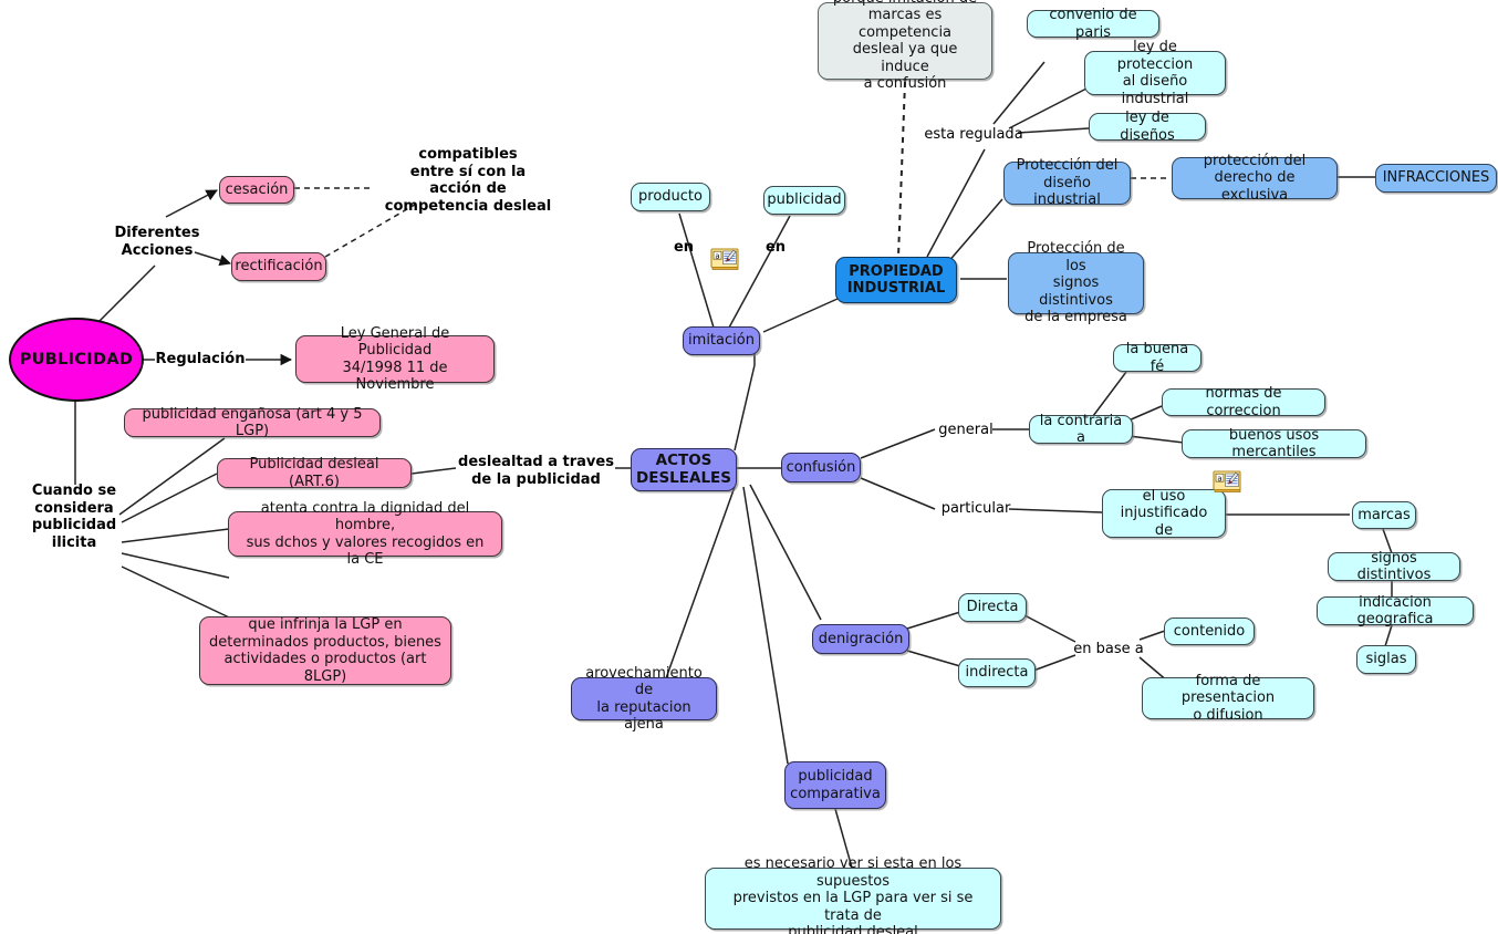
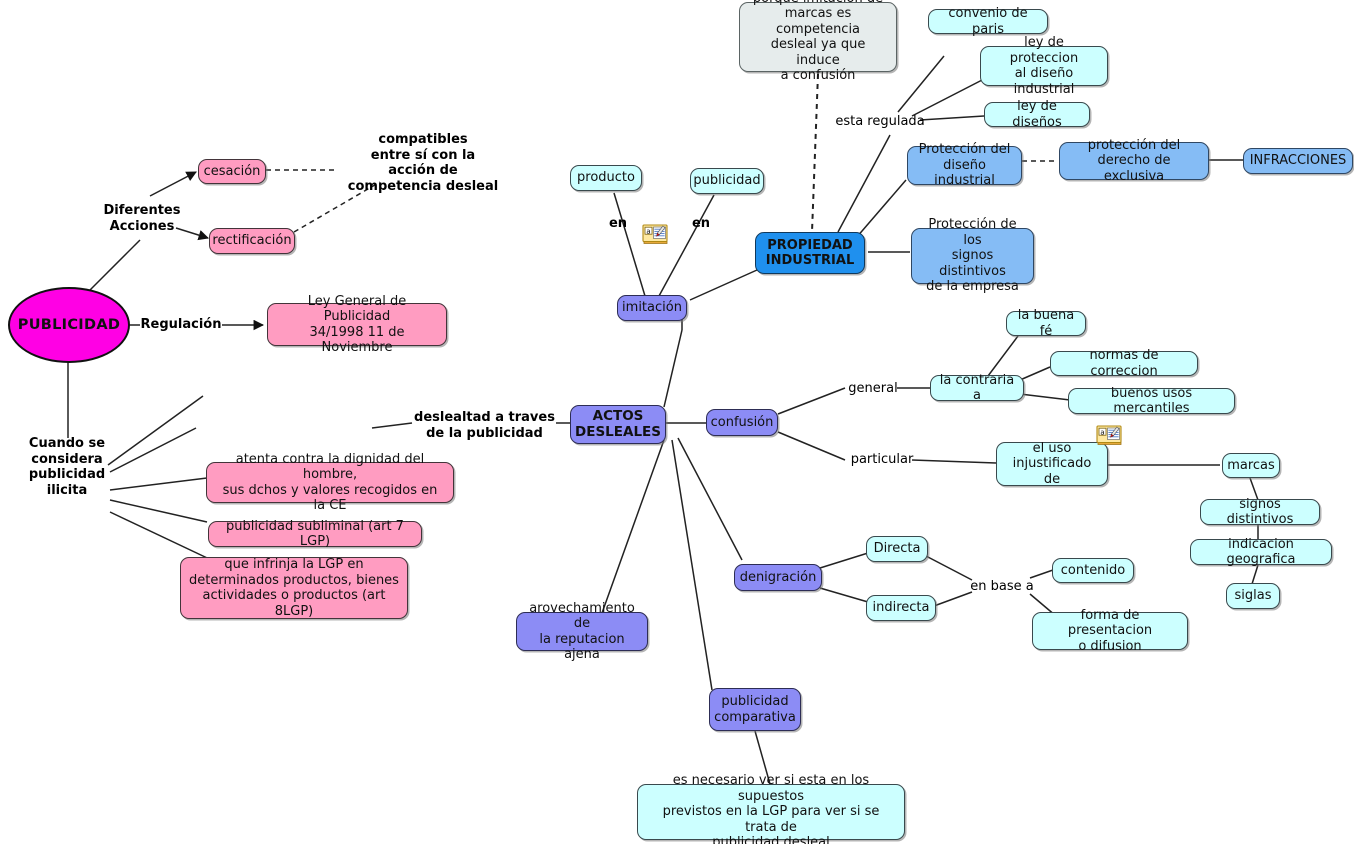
  PUBLICIDAD
  Diferentes
  Acciones
  cesación
  rectificación
  compatibles
  entre sí con la
  acción de
  competencia desleal
  Regulación
  Ley General de Publicidad
  34/1998 11 de Noviembre
  Cuando se
  considera
  publicidad
  ilicita
- publicidad engañosa (art 4 y 5 LGP)
- Publicidad desleal (ART.6)
  atenta contra la dignidad del hombre,
  sus dchos y valores recogidos en la CE
+ publicidad subliminal (art 7 LGP)
  que infrinja la LGP en
  determinados productos, bienes
  actividades o productos (art 8LGP)
  deslealtad a traves
  de la publicidad
  ACTOS
  DESLEALES
  arovechamiento de
  la reputacion ajena
  publicidad
  comparativa
  es necesario ver si esta en los supuestos
  previstos en la LGP para ver si se trata de
  publicidad desleal
  confusión
  general
  particular
  la contraria a
  la buena fé
  normas de correccion
  buenos usos mercantiles
  el uso
  injustificado de
  marcas
  signos distintivos
  indicacion geografica
  siglas
  denigración
  Directa
  indirecta
  en base a
  contenido
  forma de presentacion
  o difusion
  imitación
  producto
  publicidad
  en
  en
  a
  a
  PROPIEDAD
  INDUSTRIAL
  marcas es competencia
  desleal ya que induce
  a confusión
  esta regulada
  convenio de paris
  ley de proteccion
  al diseño industrial
  ley de diseños
  Protección del
  diseño industrial
  protección del
  derecho de exclusiva
  INFRACCIONES
  Protección de los
  signos distintivos
  de la empresa
